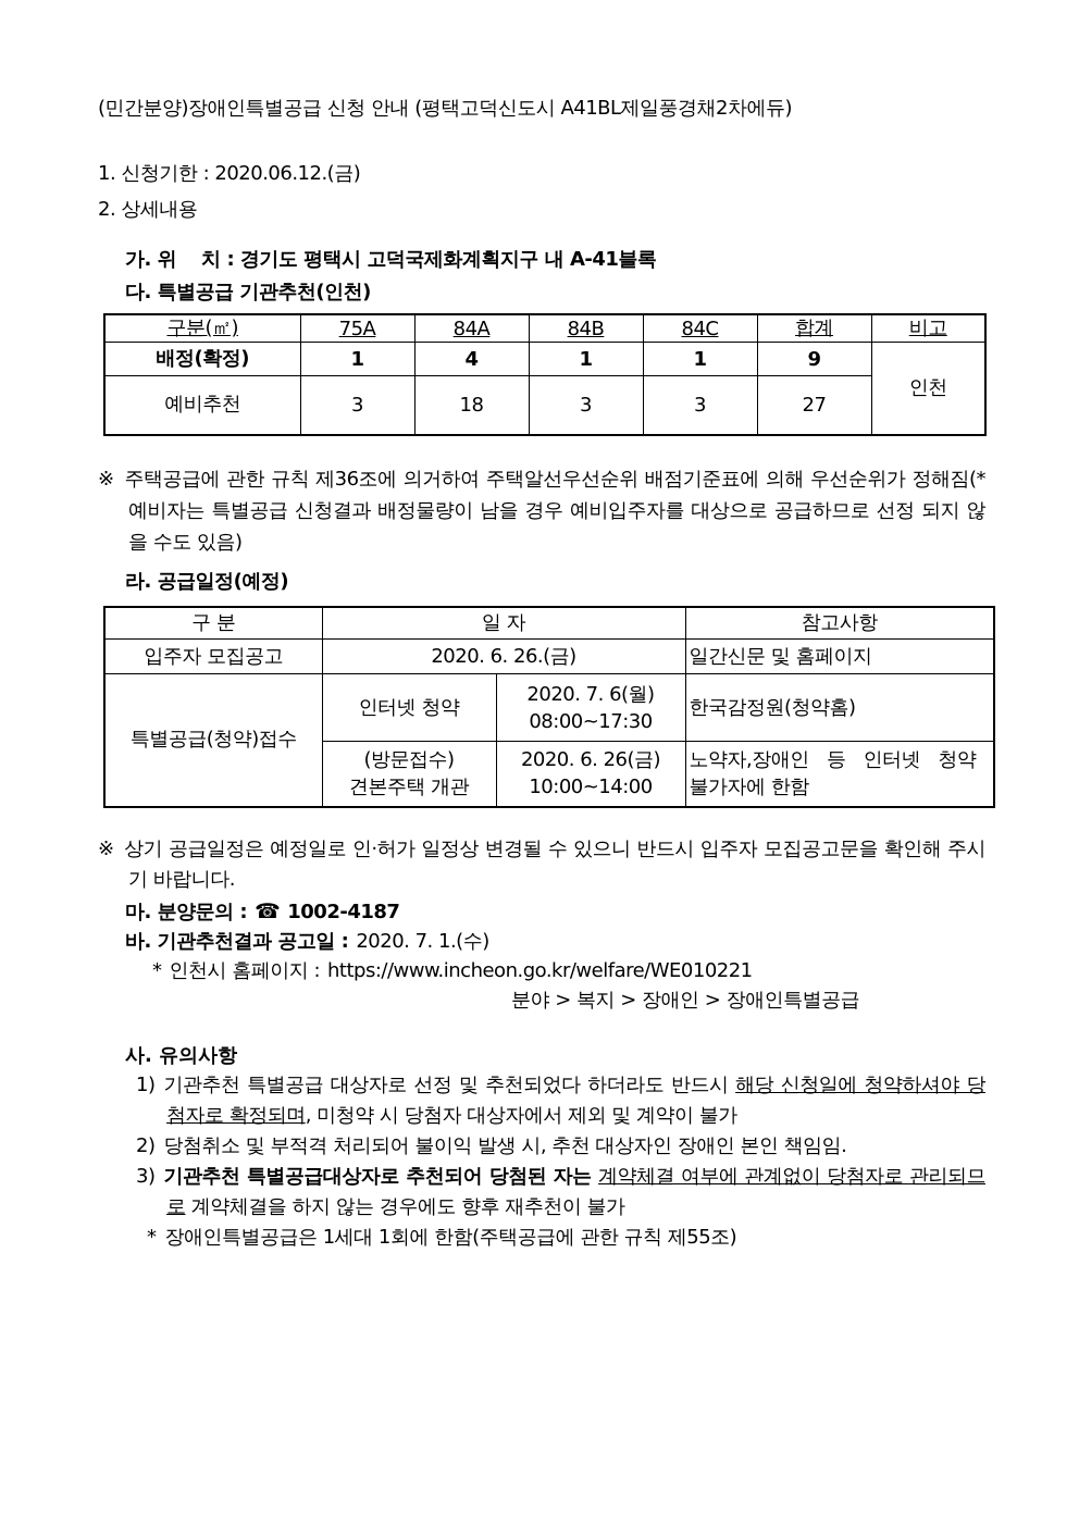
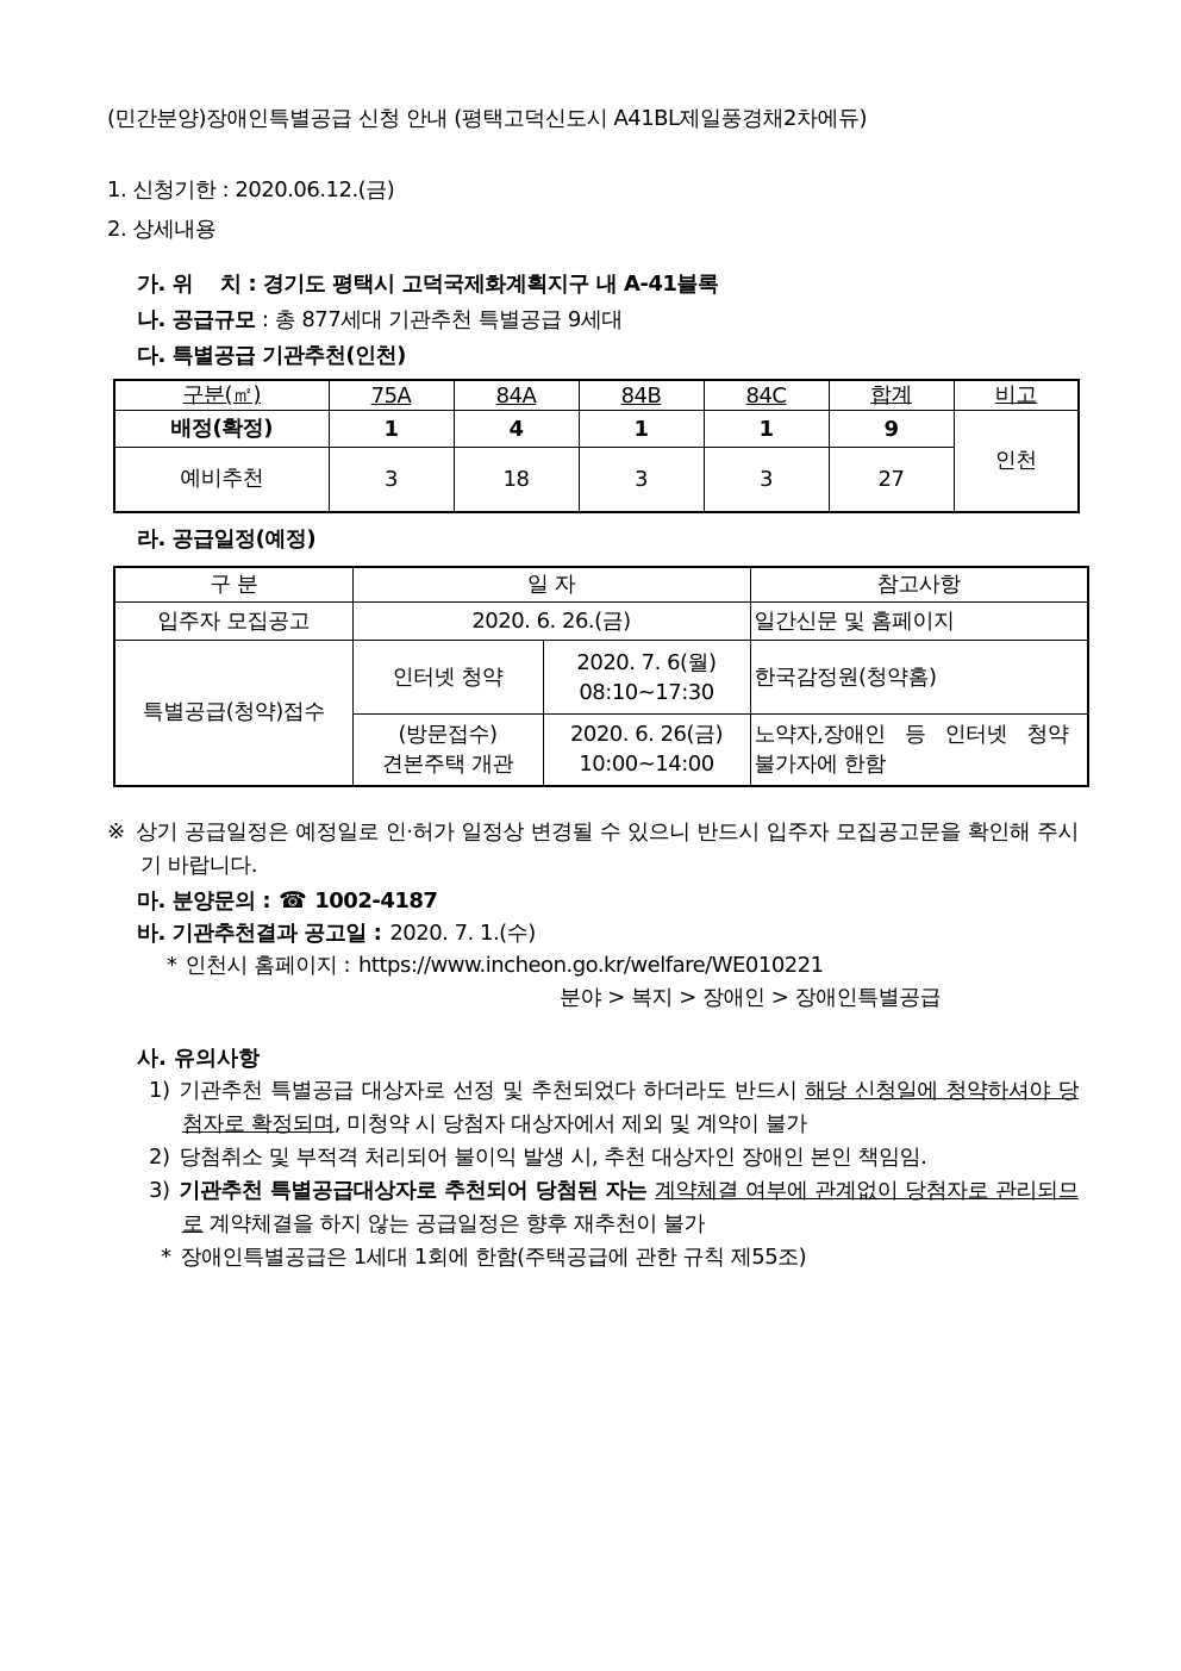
  (민간분양)장애인특별공급 신청 안내 (평택고덕신도시 A41BL제일풍경채2차에듀)
  1. 신청기한 : 2020.06.12.(금)
  2. 상세내용
  가. 위 치 : 경기도 평택시 고덕국제화계획지구 내 A-41블록
+ 나. 공급규모 : 총 877세대 기관추천 특별공급 9세대
  다. 특별공급 기관추천(인천)
  구분(㎡)	75A	84A	84B	84C	합계	비고
  배정(확정)	1	4	1	1	9	인천
  예비추천	3	18	3	3	27
- ※ 주택공급에 관한 규칙 제36조에 의거하여 주택알선우선순위 배점기준표에 의해 우선순위가 정해짐(*예비자는 특별공급 신청결과 배정물량이 남을 경우 예비입주자를 대상으로 공급하므로 선정 되지 않을 수도 있음)
  라. 공급일정(예정)
  구 분	일 자	참고사항
  입주자 모집공고	2020. 6. 26.(금)	일간신문 및 홈페이지
- 특별공급(청약)접수	인터넷 청약	2020. 7. 6(월) 08:00~17:30	한국감정원(청약홈)
+ 특별공급(청약)접수	인터넷 청약	2020. 7. 6(월) 08:10~17:30	한국감정원(청약홈)
  (방문접수) 견본주택 개관	2020. 6. 26(금) 10:00~14:00	노약자,장애인 등 인터넷 청약 불가자에 한함
  ※ 상기 공급일정은 예정일로 인·허가 일정상 변경될 수 있으니 반드시 입주자 모집공고문을 확인해 주시기 바랍니다.
  마. 분양문의 : ☎ 1002-4187
  바. 기관추천결과 공고일 : 2020. 7. 1.(수)
  * 인천시 홈페이지 : https://www.incheon.go.kr/welfare/WE010221
  분야 > 복지 > 장애인 > 장애인특별공급
  사. 유의사항
  1) 기관추천 특별공급 대상자로 선정 및 추천되었다 하더라도 반드시 해당 신청일에 청약하셔야 당첨자로 확정되며, 미청약 시 당첨자 대상자에서 제외 및 계약이 불가
  2) 당첨취소 및 부적격 처리되어 불이익 발생 시, 추천 대상자인 장애인 본인 책임임.
- 3) 기관추천 특별공급대상자로 추천되어 당첨된 자는 계약체결 여부에 관계없이 당첨자로 관리되므로 계약체결을 하지 않는 경우에도 향후 재추천이 불가
+ 3) 기관추천 특별공급대상자로 추천되어 당첨된 자는 계약체결 여부에 관계없이 당첨자로 관리되므로 계약체결을 하지 않는 공급일정은 향후 재추천이 불가
  * 장애인특별공급은 1세대 1회에 한함(주택공급에 관한 규칙 제55조)
